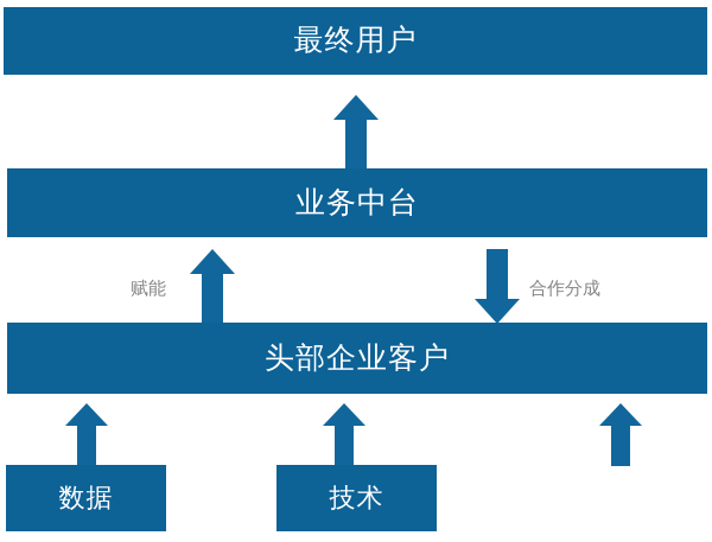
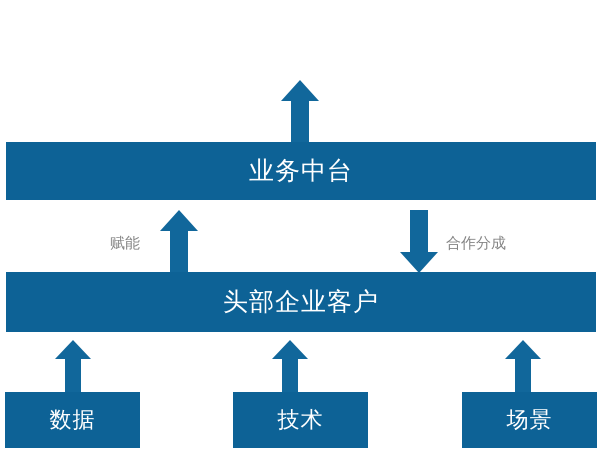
- 最终用户
  业务中台
  赋能
  合作分成
  头部企业客户
  数据
  技术
+ 场景
